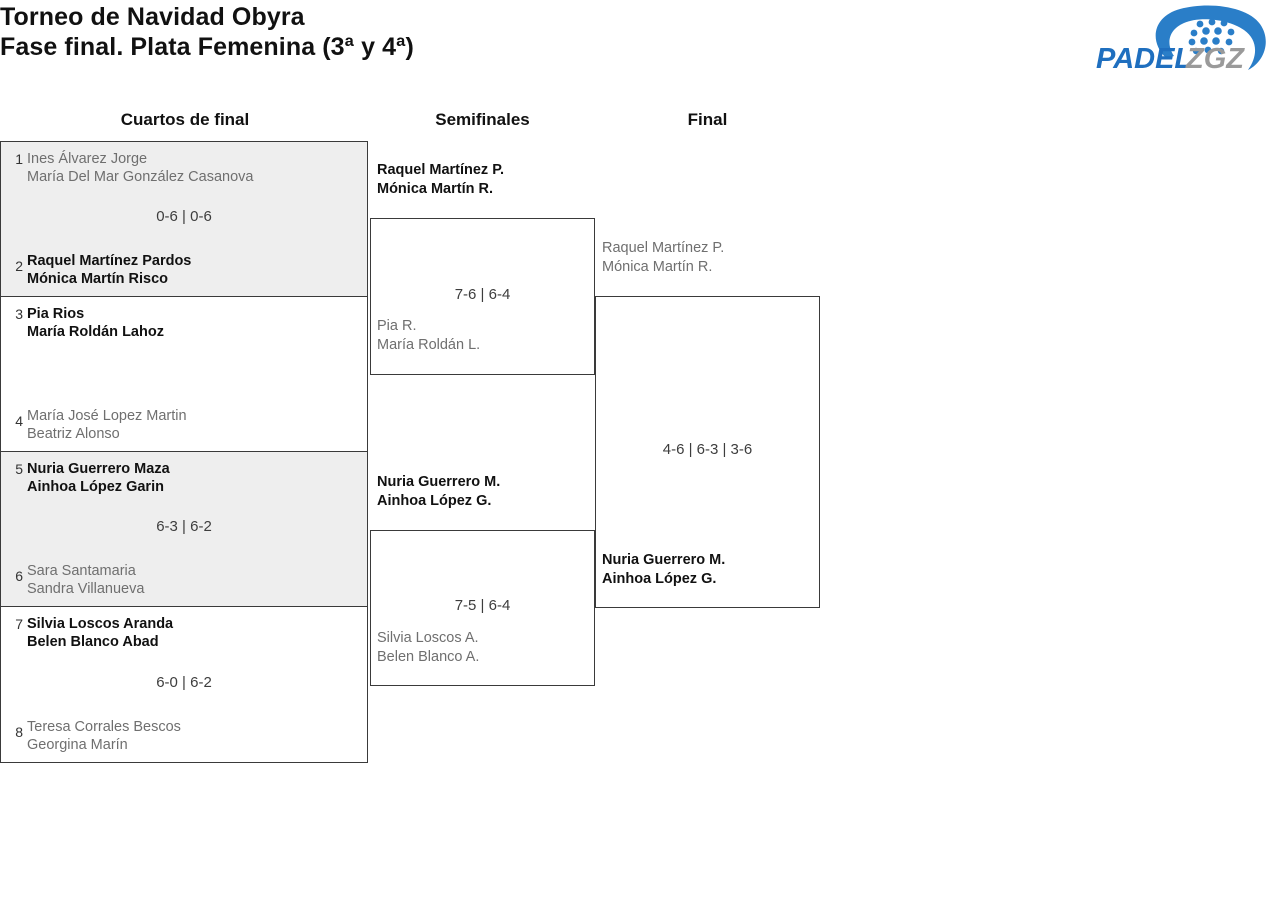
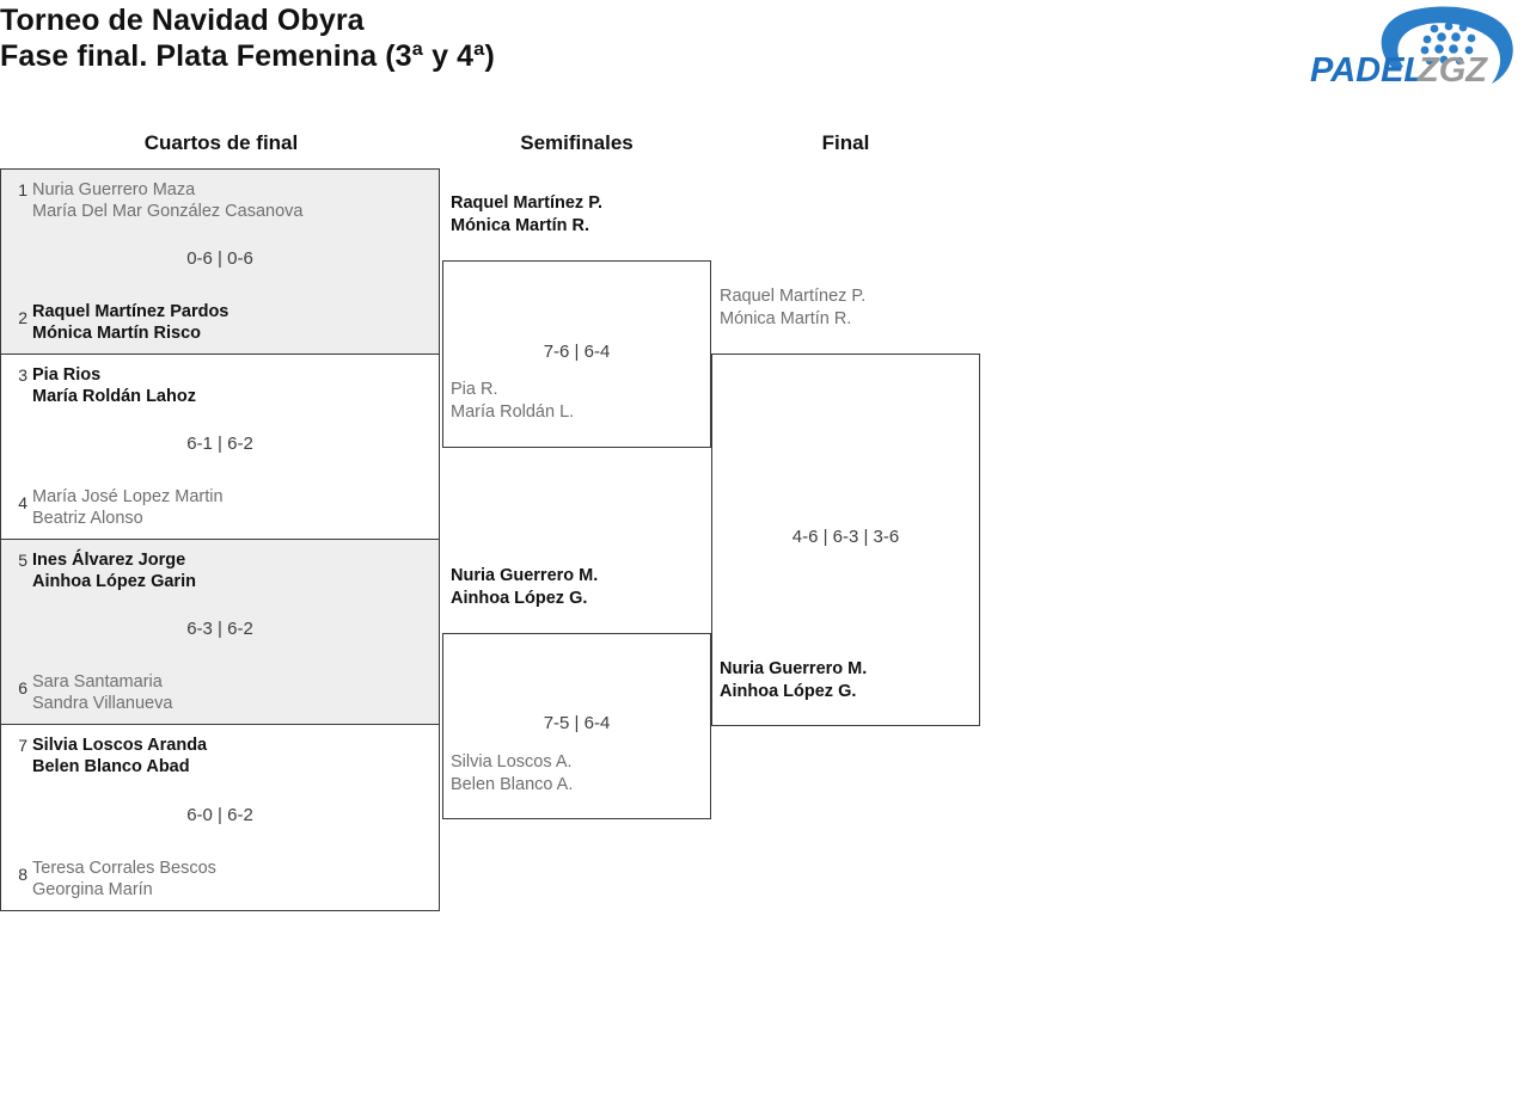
  Torneo de Navidad Obyra
  Fase final. Plata Femenina (3ª y 4ª)
  PADEL
  ZGZ
  Cuartos de final
  Semifinales
  Final
  1
- Ines Álvarez Jorge
+ Nuria Guerrero Maza
  María Del Mar González Casanova
  0-6 | 0-6
  2
  Raquel Martínez Pardos
  Mónica Martín Risco
  3
  Pia Rios
  María Roldán Lahoz
+ 6-1 | 6-2
  4
  María José Lopez Martin
  Beatriz Alonso
  5
- Nuria Guerrero Maza
+ Ines Álvarez Jorge
  Ainhoa López Garin
  6-3 | 6-2
  6
  Sara Santamaria
  Sandra Villanueva
  7
  Silvia Loscos Aranda
  Belen Blanco Abad
  6-0 | 6-2
  8
  Teresa Corrales Bescos
  Georgina Marín
  Raquel Martínez P.
  Mónica Martín R.
  7-6 | 6-4
  Pia R.
  María Roldán L.
  Nuria Guerrero M.
  Ainhoa López G.
  7-5 | 6-4
  Silvia Loscos A.
  Belen Blanco A.
  Raquel Martínez P.
  Mónica Martín R.
  4-6 | 6-3 | 3-6
  Nuria Guerrero M.
  Ainhoa López G.
